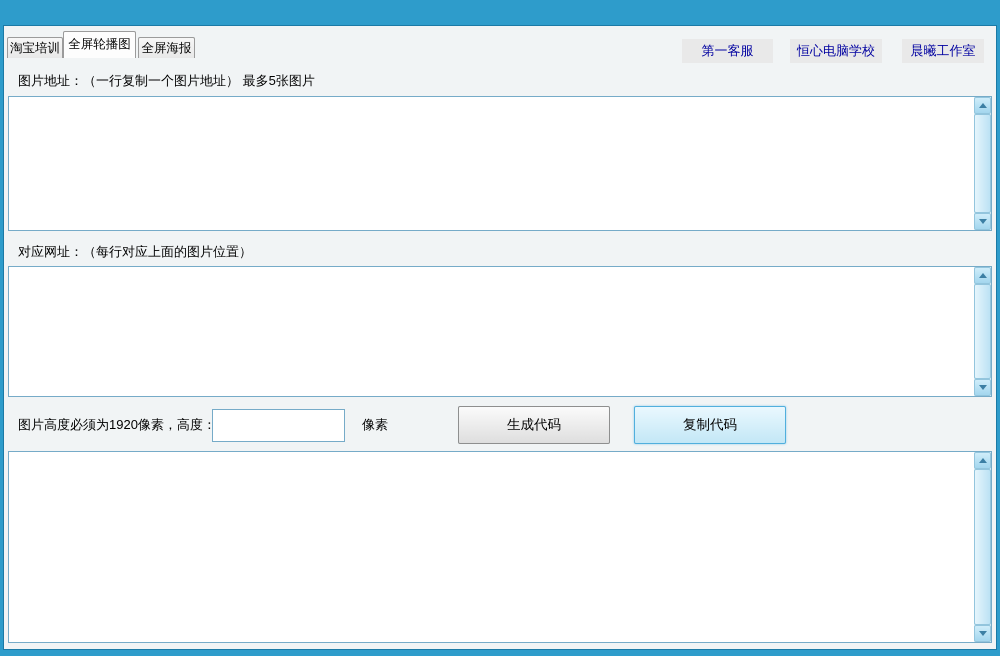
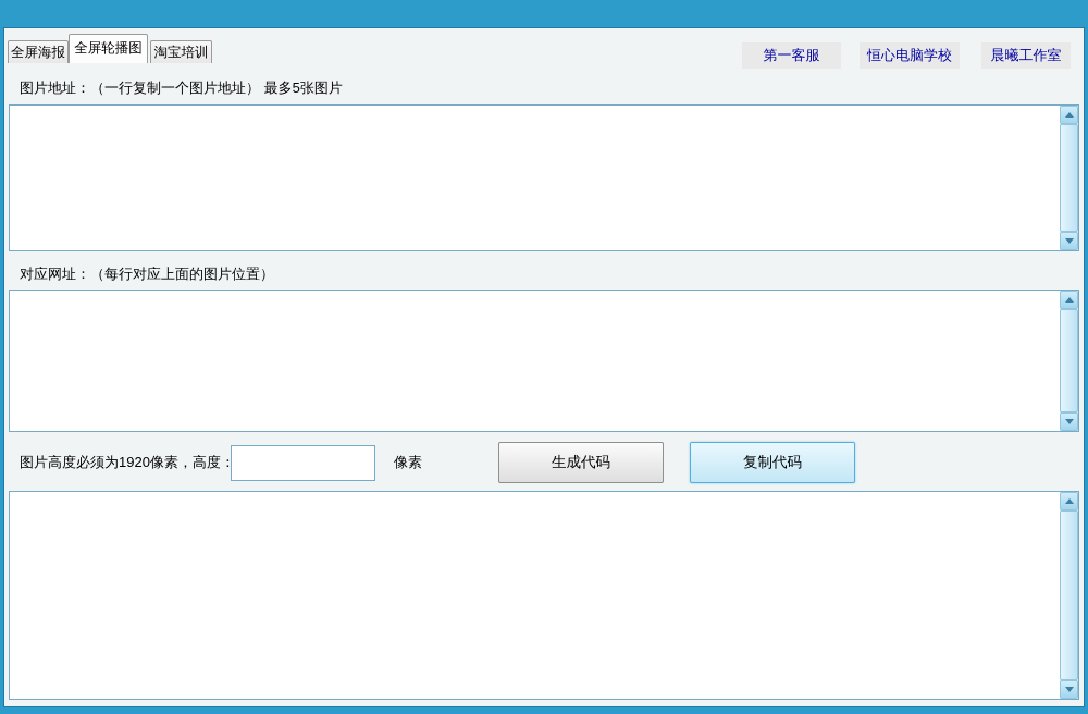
- 淘宝培训
+ 全屏海报
  全屏轮播图
- 全屏海报
+ 淘宝培训
  第一客服
  恒心电脑学校
  晨曦工作室
  图片地址：（一行复制一个图片地址） 最多5张图片
  对应网址：（每行对应上面的图片位置）
  图片高度必须为1920像素，高度：
  像素
  生成代码
  复制代码
